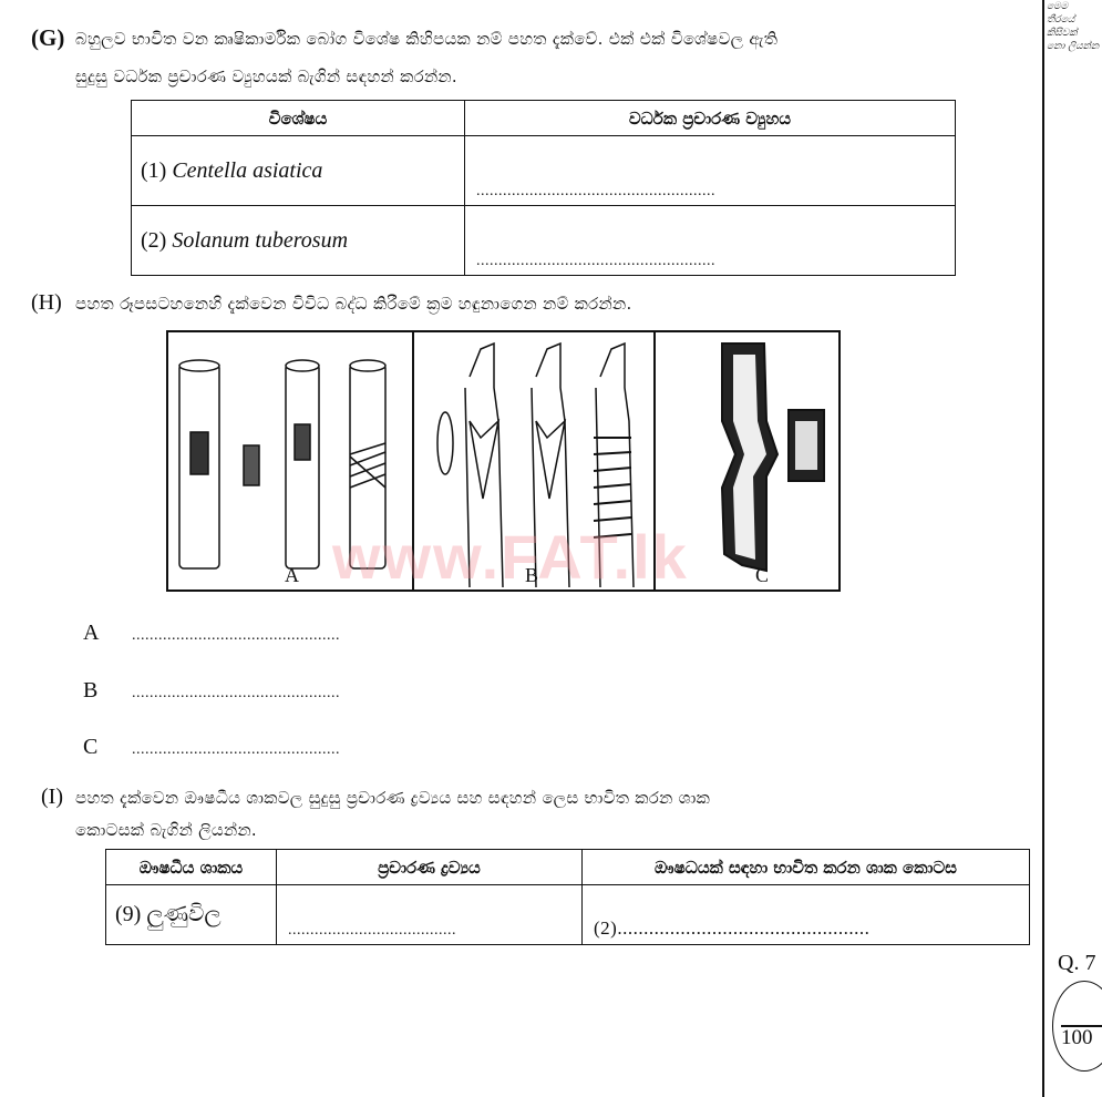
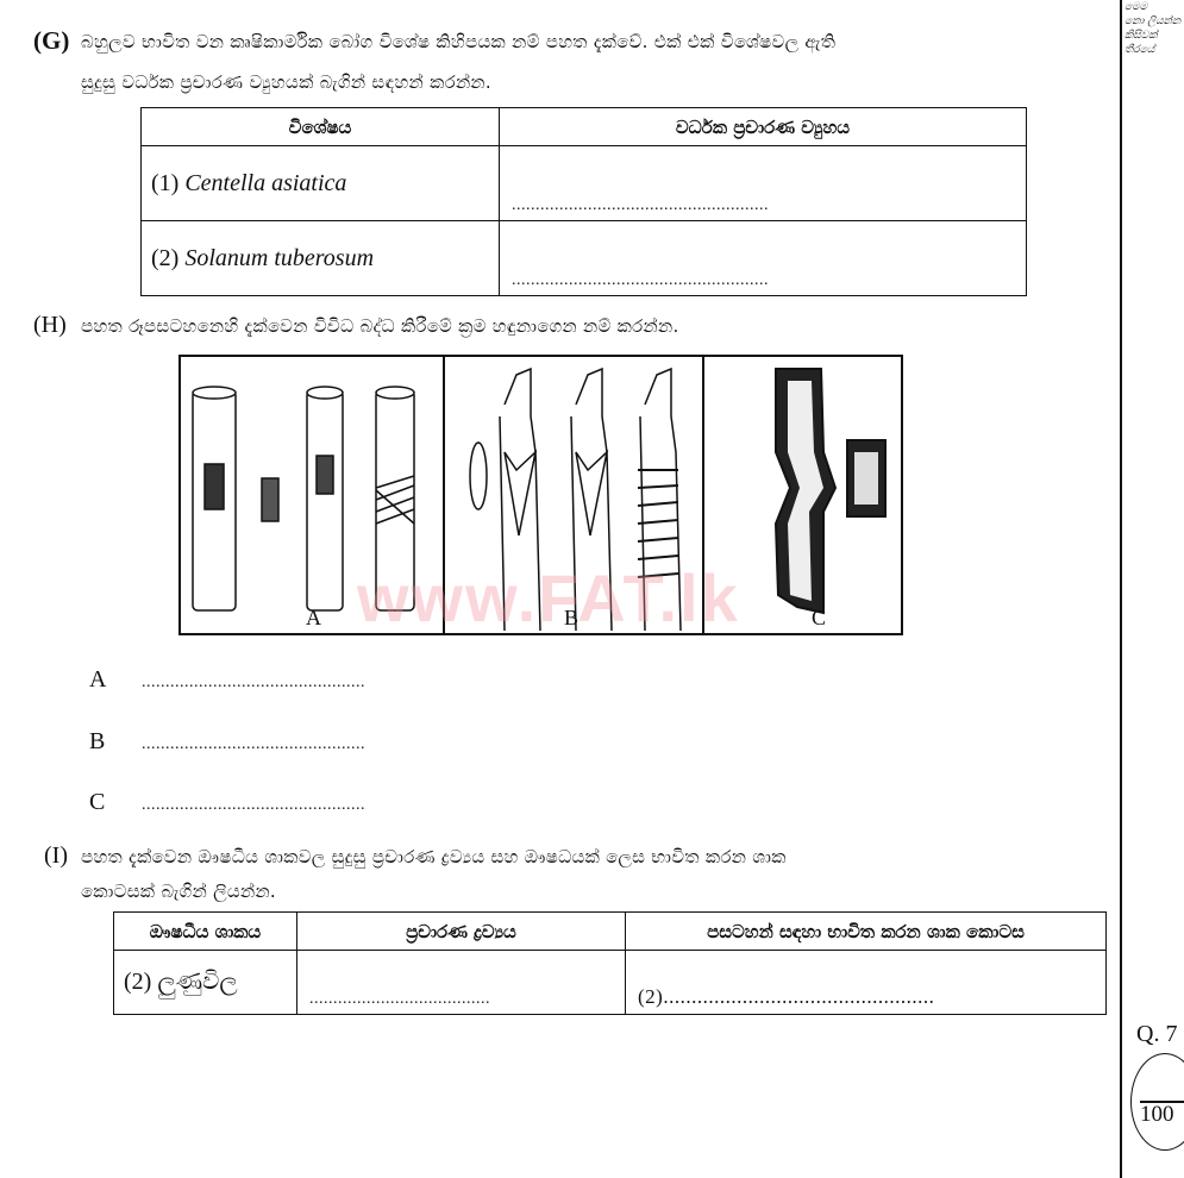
  මෙම
- තීරයේ
+ නො ලියන්න
  කිසිවක්
- නො ලියන්න
+ තීරයේ
  Q. 7
  100
  (G)
  බහුලව භාවිත වන කෘෂිකාර්මික බෝග විශේෂ කිහිපයක නම් පහත දැක්වේ. එක් එක් විශේෂවල ඇති
  සුදුසු වර්ධක ප්‍රචාරණ ව්‍යුහයක් බැගින් සඳහන් කරන්න.
  විශේෂය	වර්ධක ප්‍රචාරණ ව්‍යුහය
  (1) Centella asiatica	......................................................
  (2) Solanum tuberosum	......................................................
  (H)
  පහත රූපසටහනෙහි දැක්වෙන විවිධ බද්ධ කිරීමේ ක්‍රම හඳුනාගෙන නම් කරන්න.
  A
  B
  C
  www.FAT.lk
  A
  ...............................................
  B
  ...............................................
  C
  ...............................................
  (I)
- පහත දැක්වෙන ඖෂධීය ශාකවල සුදුසු ප්‍රචාරණ ද්‍රව්‍යය සහ සඳහන් ලෙස භාවිත කරන ශාක
+ පහත දැක්වෙන ඖෂධීය ශාකවල සුදුසු ප්‍රචාරණ ද්‍රව්‍යය සහ ඖෂධයක් ලෙස භාවිත කරන ශාක
  කොටසක් බැගින් ලියන්න.
- ඖෂධීය ශාකය	ප්‍රචාරණ ද්‍රව්‍යය	ඖෂධයක් සඳහා භාවිත කරන ශාක කොටස
+ ඖෂධීය ශාකය	ප්‍රචාරණ ද්‍රව්‍යය	පසටහන් සඳහා භාවිත කරන ශාක කොටස
- (9) ලුණුවිල	......................................	(2)................................................
+ (2) ලුණුවිල	......................................	(2)................................................
